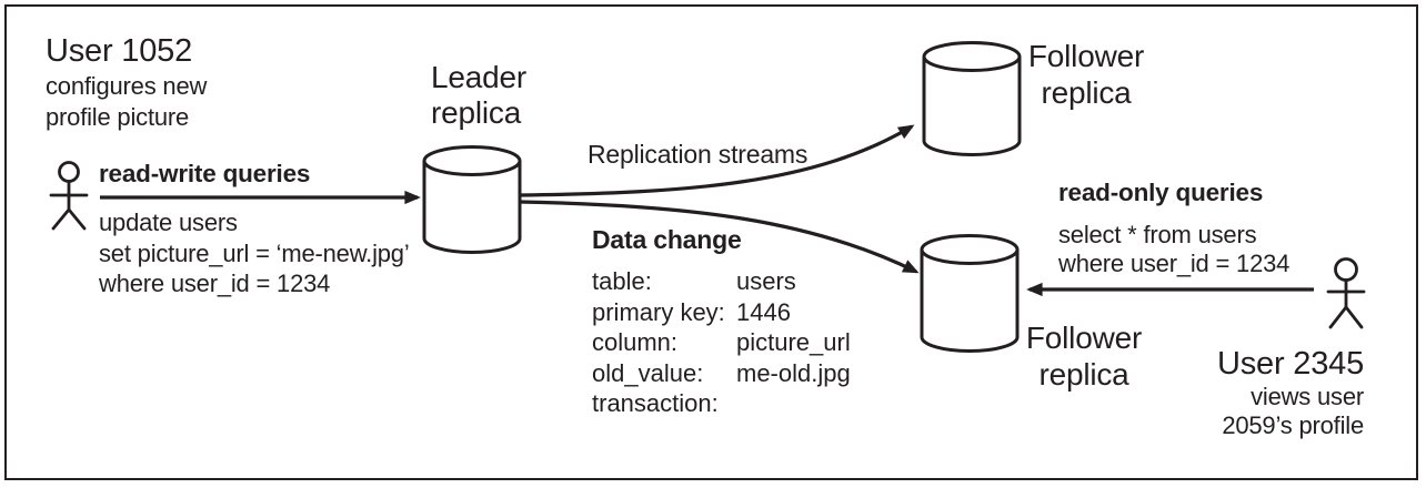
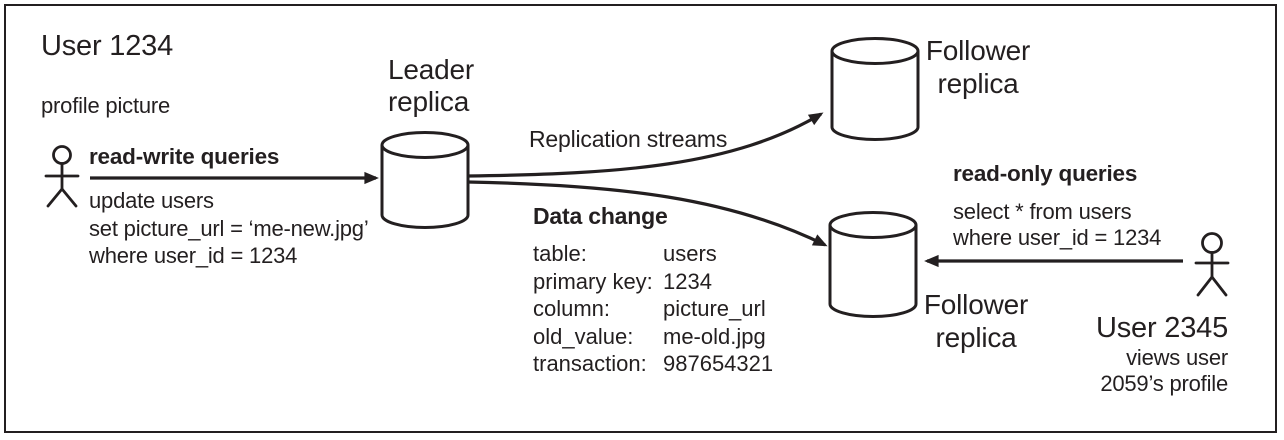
- User 1052
+ User 1234
- configures new
  profile picture
  read-write queries
  update users
  set picture_url = ‘me-new.jpg’
  where user_id = 1234
  Leader
  replica
  Replication streams
  Data change
  table:
  users
  primary key:
- 1446
+ 1234
  column:
  picture_url
  old_value:
  me-old.jpg
  transaction:
+ 987654321
  Follower
  replica
  Follower
  replica
  read-only queries
  select * from users
  where user_id = 1234
  User 2345
  views user
  2059’s profile
